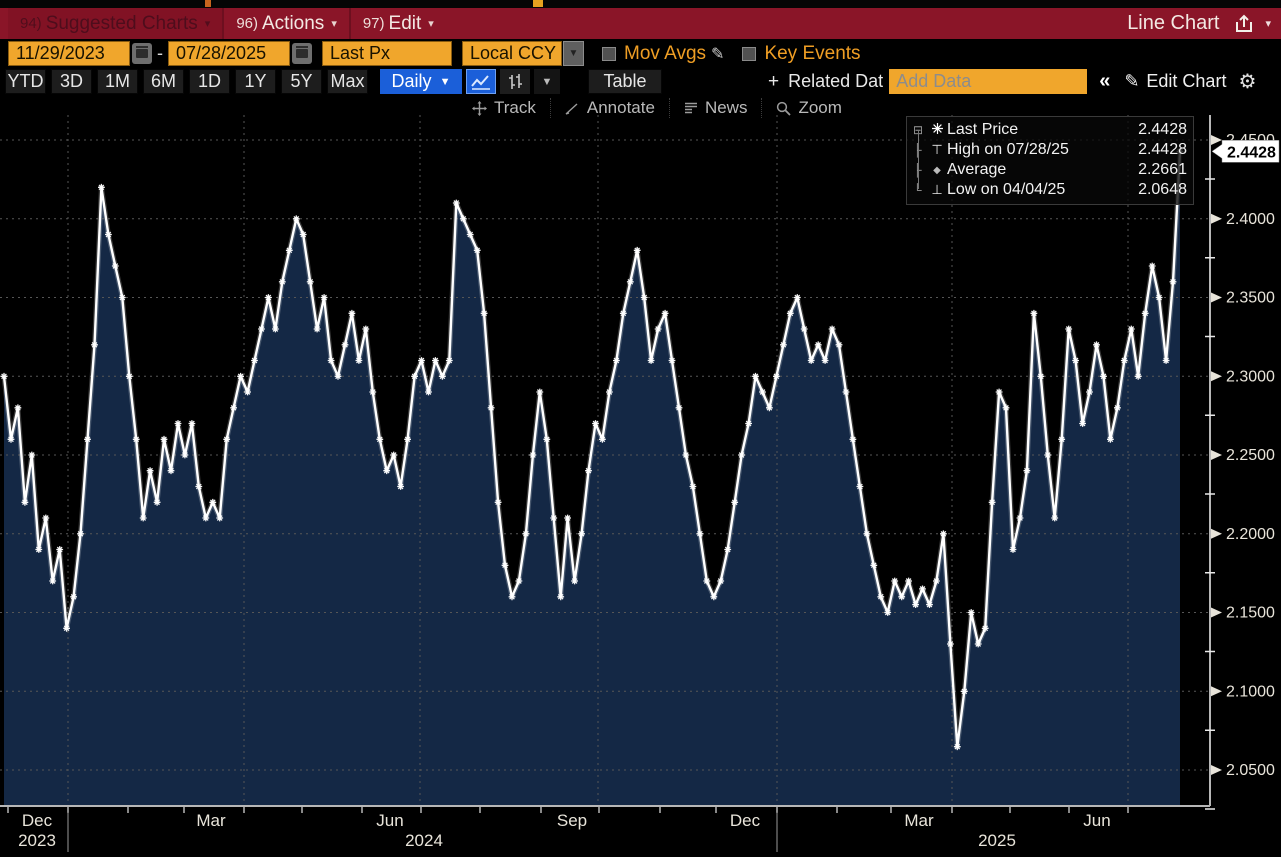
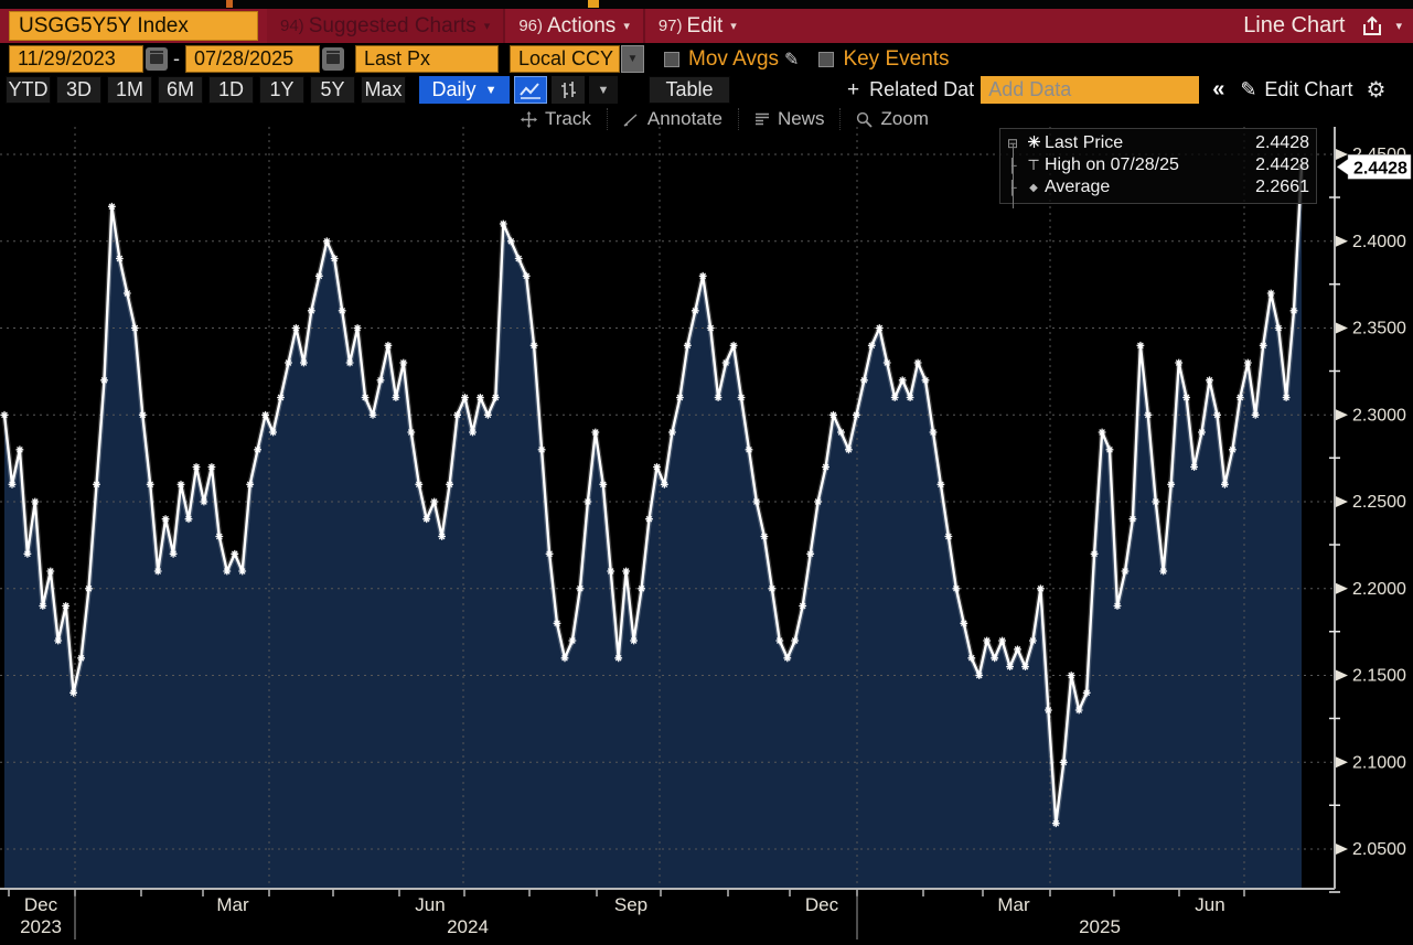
+ USGG5Y5Y Index
  94)
  Suggested Charts
  ▾
  96)
  Actions
  ▾
  97)
  Edit
  ▾
  Line Chart
  ▾
  11/29/2023
  -
  07/28/2025
  Last Px
  Local CCY
  ▼
  Mov Avgs
  ✎
  Key Events
  YTD
  3D
  1M
  6M
  1D
  1Y
  5Y
  Max
  Daily
  ▼
  ▼
  Table
  + Related Dat
  Add Data
  «
  ✎
  Edit Chart
  ⚙
  Track
  Annotate
  News
  Zoom
  2.4000
  2.3500
  2.3000
  2.2500
  2.2000
  2.1500
  2.1000
  2.0500
  Dec
  Mar
  Jun
  Sep
  Dec
  Mar
  Jun
  2023
  2024
  2025
  2.4428
  ⊟
  Last Price
  2.4428
  ├
  ⊤
  High on 07/28/25
  2.4428
  ├
  ◆
  Average
  2.2661
- └
- ⊥
- Low on 04/04/25
- 2.0648
